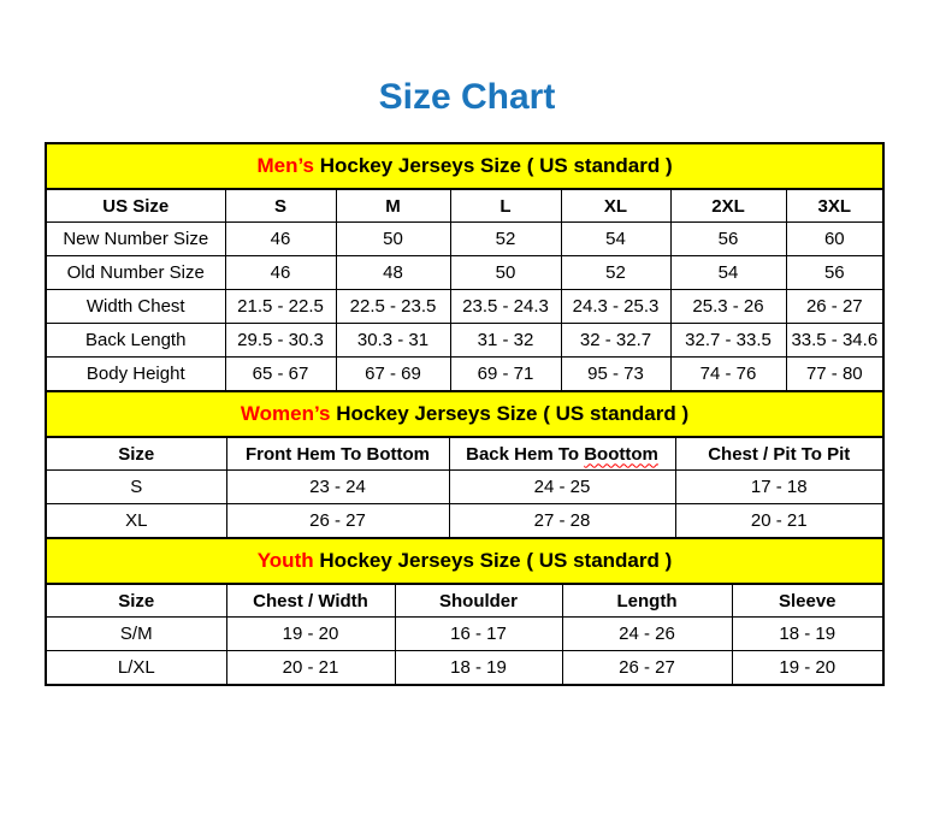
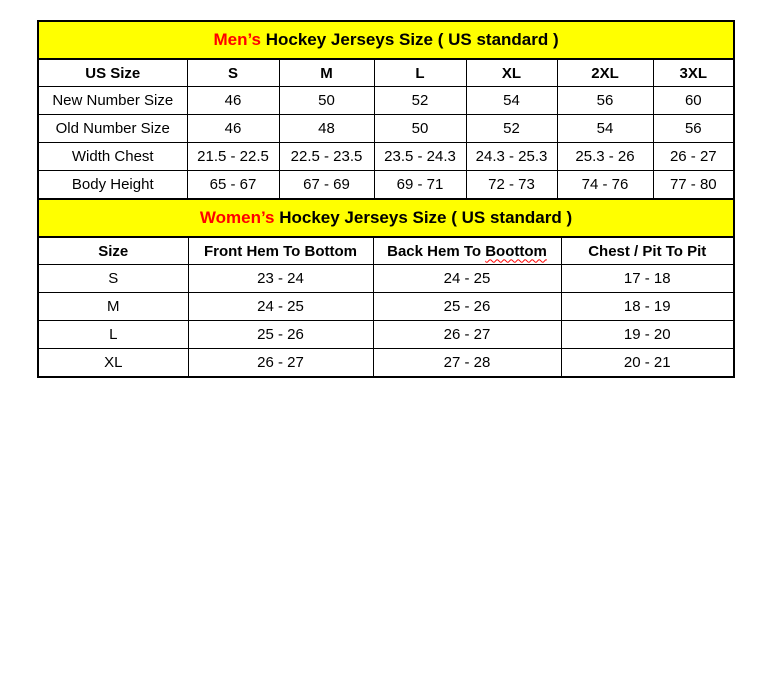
- Size Chart
  Men’s Hockey Jerseys Size ( US standard )
  US Size	S	M	L	XL	2XL	3XL
  New Number Size	46	50	52	54	56	60
  Old Number Size	46	48	50	52	54	56
  Width Chest	21.5 - 22.5	22.5 - 23.5	23.5 - 24.3	24.3 - 25.3	25.3 - 26	26 - 27
- Back Length	29.5 - 30.3	30.3 - 31	31 - 32	32 - 32.7	32.7 - 33.5	33.5 - 34.6
- Body Height	65 - 67	67 - 69	69 - 71	95 - 73	74 - 76	77 - 80
+ Body Height	65 - 67	67 - 69	69 - 71	72 - 73	74 - 76	77 - 80
  Women’s Hockey Jerseys Size ( US standard )
  Size	Front Hem To Bottom	Back Hem To Boottom	Chest / Pit To Pit
  S	23 - 24	24 - 25	17 - 18
+ M	24 - 25	25 - 26	18 - 19
+ L	25 - 26	26 - 27	19 - 20
  XL	26 - 27	27 - 28	20 - 21
- Youth Hockey Jerseys Size ( US standard )
- Size	Chest / Width	Shoulder	Length	Sleeve
- S/M	19 - 20	16 - 17	24 - 26	18 - 19
- L/XL	20 - 21	18 - 19	26 - 27	19 - 20
